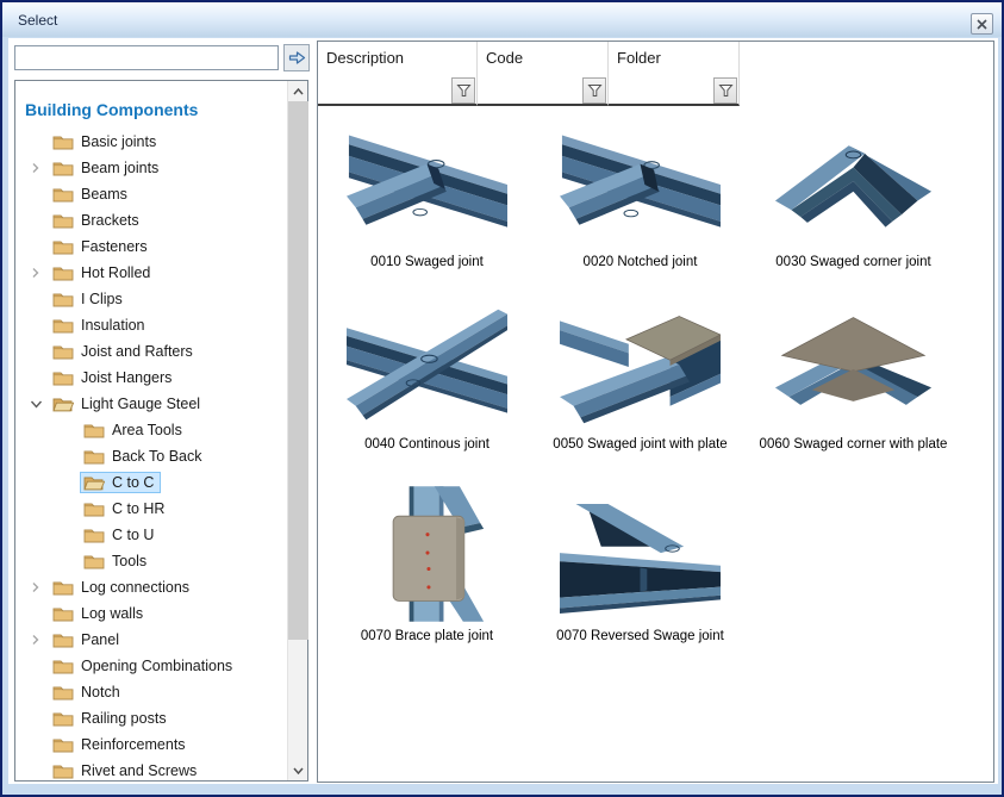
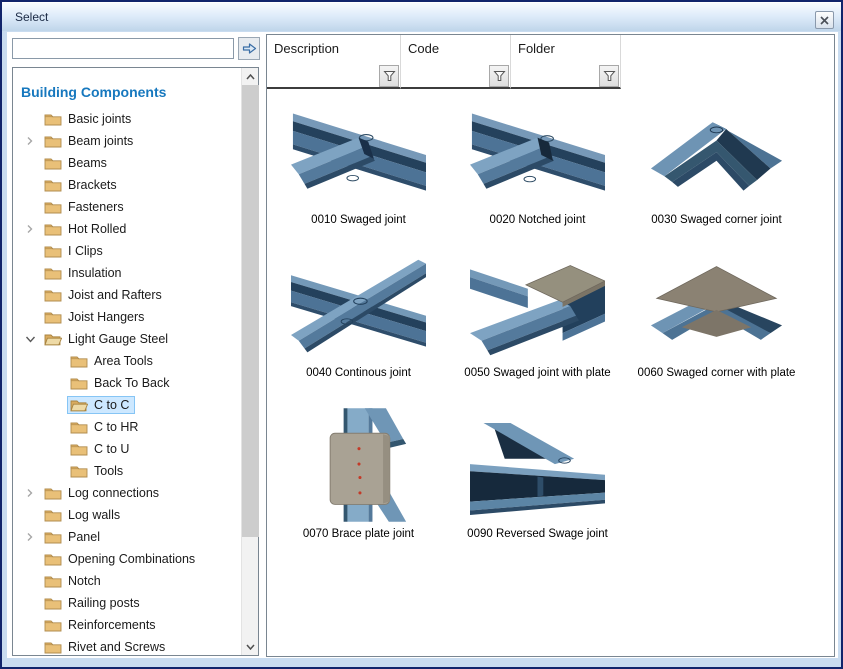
  Select
  Building Components
  Basic joints
  Beam joints
  Beams
  Brackets
  Fasteners
  Hot Rolled
  I Clips
  Insulation
  Joist and Rafters
  Joist Hangers
  Light Gauge Steel
  Area Tools
  Back To Back
  C to C
  C to HR
  C to U
  Tools
  Log connections
  Log walls
  Panel
  Opening Combinations
  Notch
  Railing posts
  Reinforcements
  Rivet and Screws
  Description
  Code
  Folder
  0010 Swaged joint
  0020 Notched joint
  0030 Swaged corner joint
  0040 Continous joint
  0050 Swaged joint with plate
  0060 Swaged corner with plate
  0070 Brace plate joint
- 0070 Reversed Swage joint
+ 0090 Reversed Swage joint
